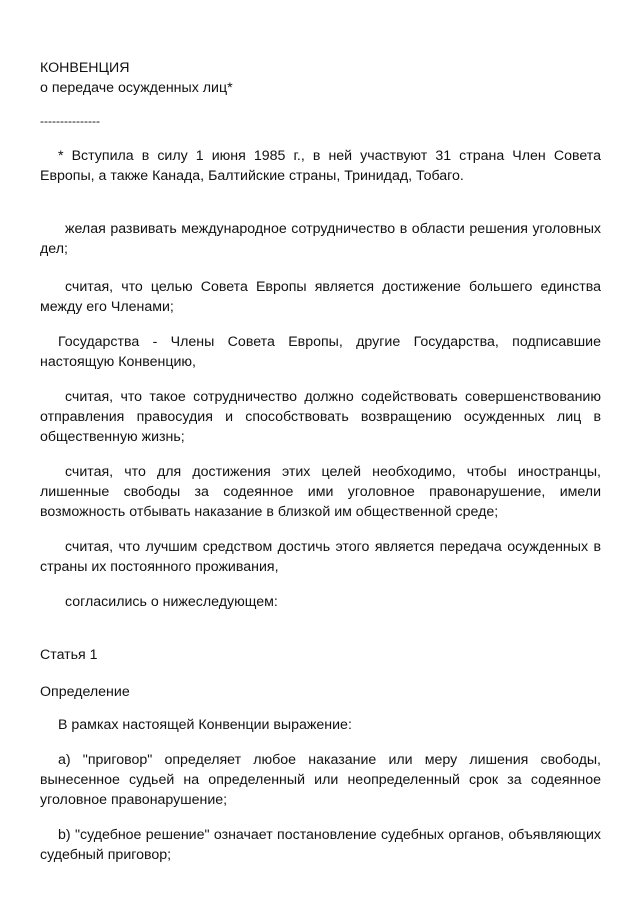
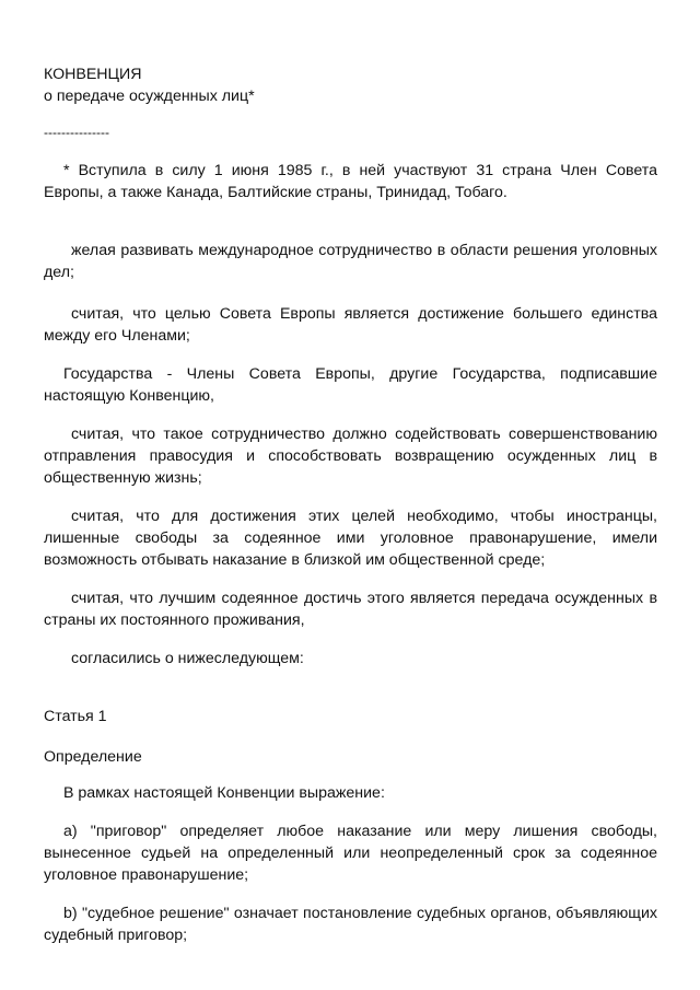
  КОНВЕНЦИЯ
  о передаче осужденных лиц*
  ---------------
  * Вступила в силу 1 июня 1985 г., в ней участвуют 31 страна Член Совета Европы, а также Канада, Балтийские страны, Тринидад, Тобаго.
  желая развивать международное сотрудничество в области решения уголовных дел;
  считая, что целью Совета Европы является достижение большего единства между его Членами;
  Государства - Члены Совета Европы, другие Государства, подписавшие настоящую Конвенцию,
  считая, что такое сотрудничество должно содействовать совершенствованию отправления правосудия и способствовать возвращению осужденных лиц в общественную жизнь;
  считая, что для достижения этих целей необходимо, чтобы иностранцы, лишенные свободы за содеянное ими уголовное правонарушение, имели возможность отбывать наказание в близкой им общественной среде;
- считая, что лучшим средством достичь этого является передача осужденных в страны их постоянного проживания,
+ считая, что лучшим содеянное достичь этого является передача осужденных в страны их постоянного проживания,
  согласились о нижеследующем:
  Статья 1
  Определение
  В рамках настоящей Конвенции выражение:
  a) "приговор" определяет любое наказание или меру лишения свободы, вынесенное судьей на определенный или неопределенный срок за содеянное уголовное правонарушение;
  b) "судебное решение" означает постановление судебных органов, объявляющих судебный приговор;
